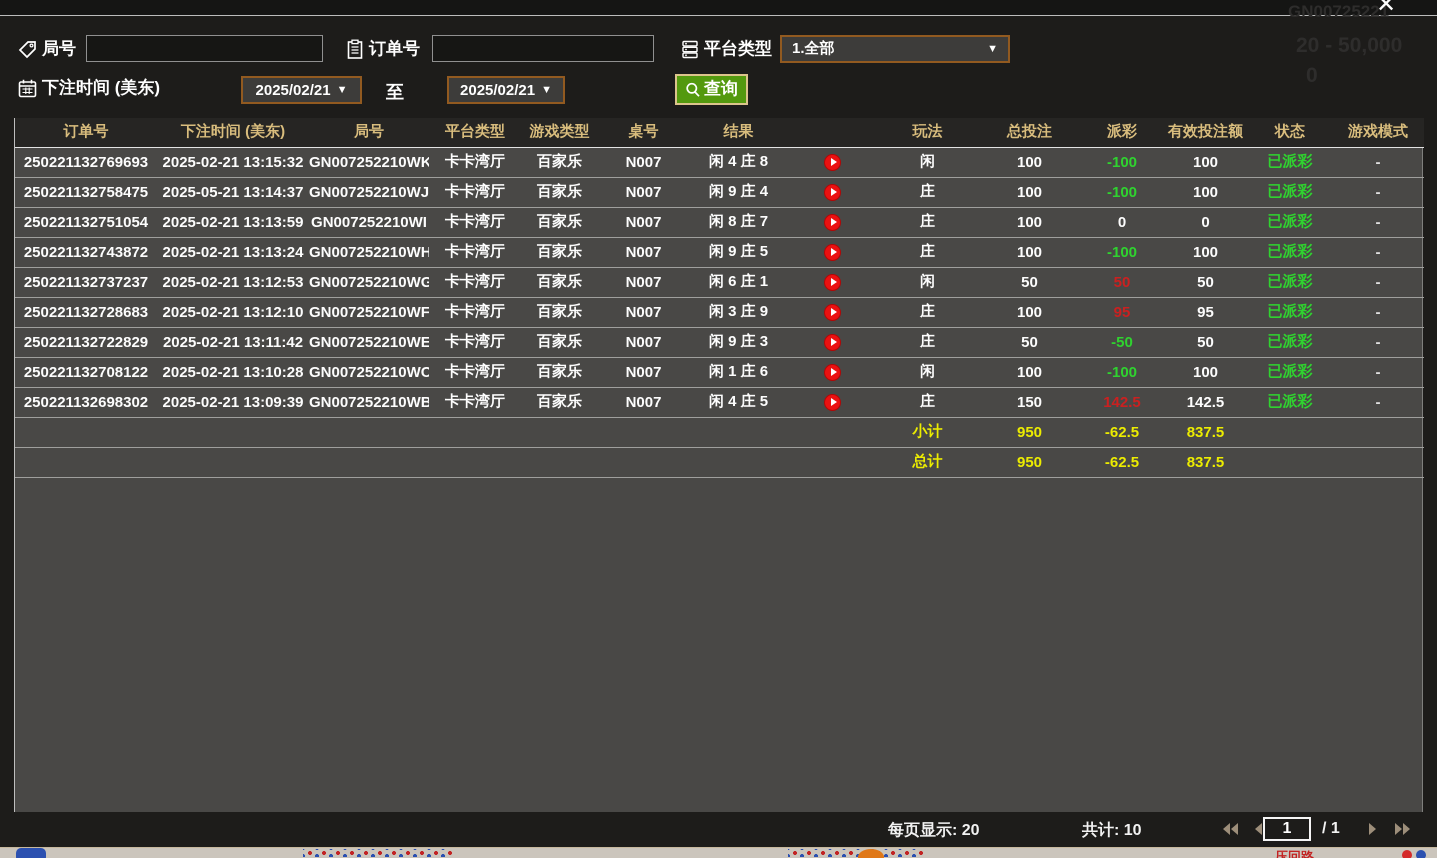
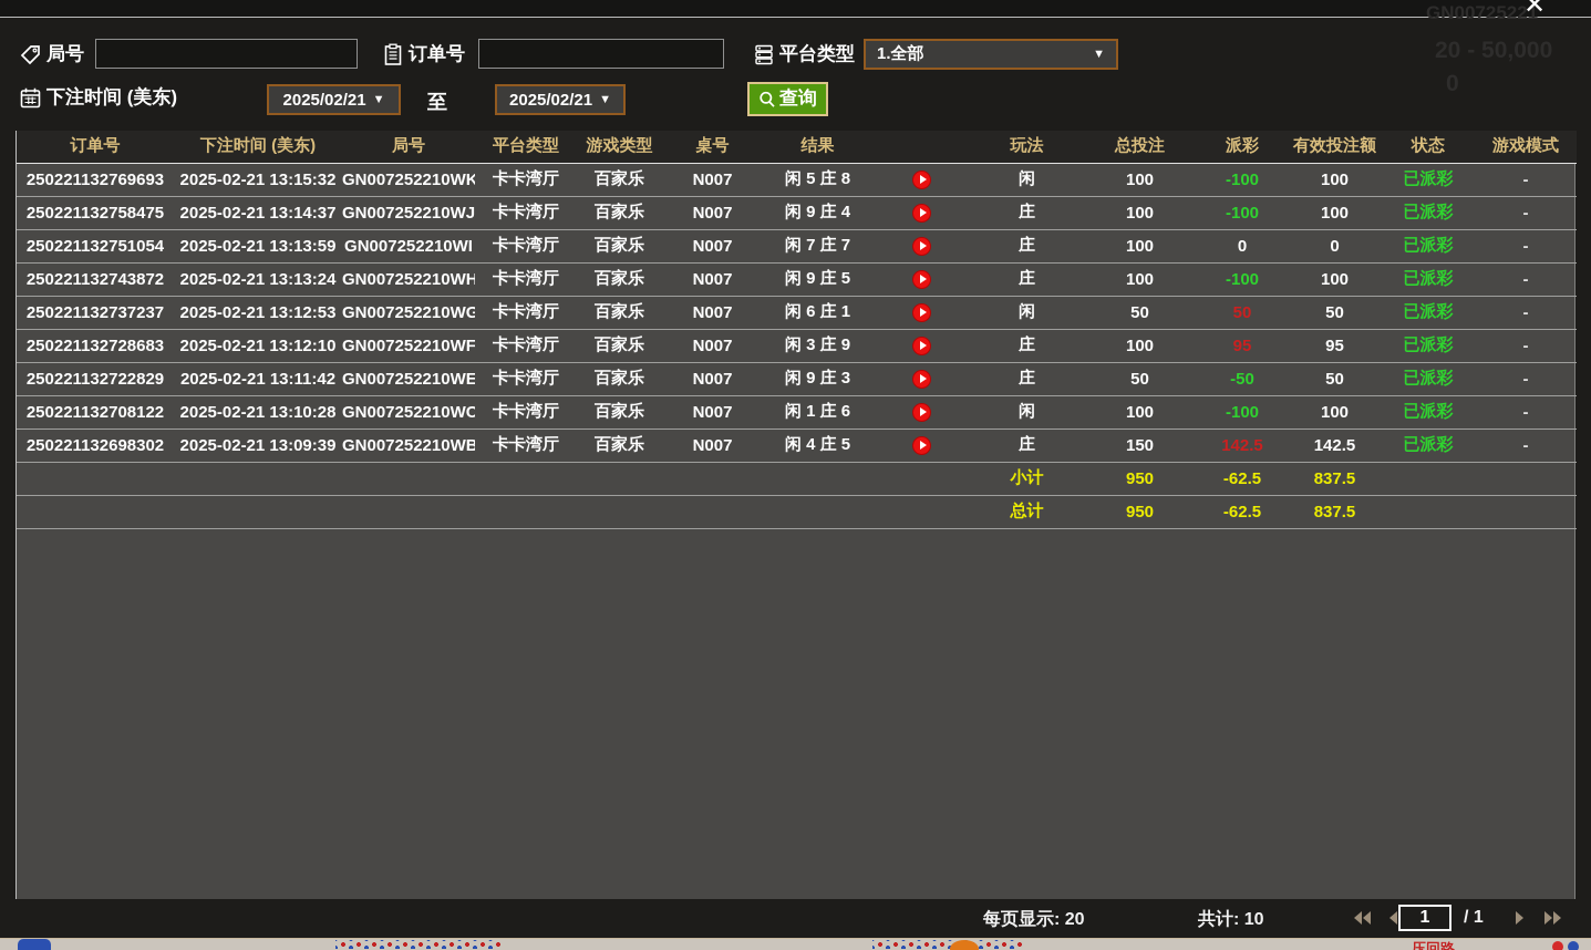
  ✕
  GN00725221
  局号
  订单号
  平台类型
  1.全部
  ▼
  下注时间 (美东)
  2025/02/21
  ▼
  至
  2025/02/21
  ▼
  查询
  订单号	下注时间 (美东)	局号	平台类型	游戏类型	桌号	结果		玩法	总投注	派彩	有效投注额	状态	游戏模式
- 250221132769693	2025-02-21 13:15:32	GN007252210WK	卡卡湾厅	百家乐	N007	闲 4 庄 8		闲	100	-100	100	已派彩	-
+ 250221132769693	2025-02-21 13:15:32	GN007252210WK	卡卡湾厅	百家乐	N007	闲 5 庄 8		闲	100	-100	100	已派彩	-
- 250221132758475	2025-05-21 13:14:37	GN007252210WJ	卡卡湾厅	百家乐	N007	闲 9 庄 4		庄	100	-100	100	已派彩	-
+ 250221132758475	2025-02-21 13:14:37	GN007252210WJ	卡卡湾厅	百家乐	N007	闲 9 庄 4		庄	100	-100	100	已派彩	-
- 250221132751054	2025-02-21 13:13:59	GN007252210WI	卡卡湾厅	百家乐	N007	闲 8 庄 7		庄	100	0	0	已派彩	-
+ 250221132751054	2025-02-21 13:13:59	GN007252210WI	卡卡湾厅	百家乐	N007	闲 7 庄 7		庄	100	0	0	已派彩	-
  250221132743872	2025-02-21 13:13:24	GN007252210WH	卡卡湾厅	百家乐	N007	闲 9 庄 5		庄	100	-100	100	已派彩	-
  250221132737237	2025-02-21 13:12:53	GN007252210WG	卡卡湾厅	百家乐	N007	闲 6 庄 1		闲	50	50	50	已派彩	-
  250221132728683	2025-02-21 13:12:10	GN007252210WF	卡卡湾厅	百家乐	N007	闲 3 庄 9		庄	100	95	95	已派彩	-
  250221132722829	2025-02-21 13:11:42	GN007252210WE	卡卡湾厅	百家乐	N007	闲 9 庄 3		庄	50	-50	50	已派彩	-
  250221132708122	2025-02-21 13:10:28	GN007252210WC	卡卡湾厅	百家乐	N007	闲 1 庄 6		闲	100	-100	100	已派彩	-
  250221132698302	2025-02-21 13:09:39	GN007252210WB	卡卡湾厅	百家乐	N007	闲 4 庄 5		庄	150	142.5	142.5	已派彩	-
  	小计	950	-62.5	837.5
  	总计	950	-62.5	837.5
  每页显示: 20
  共计: 10
  1
  / 1
  压回路
